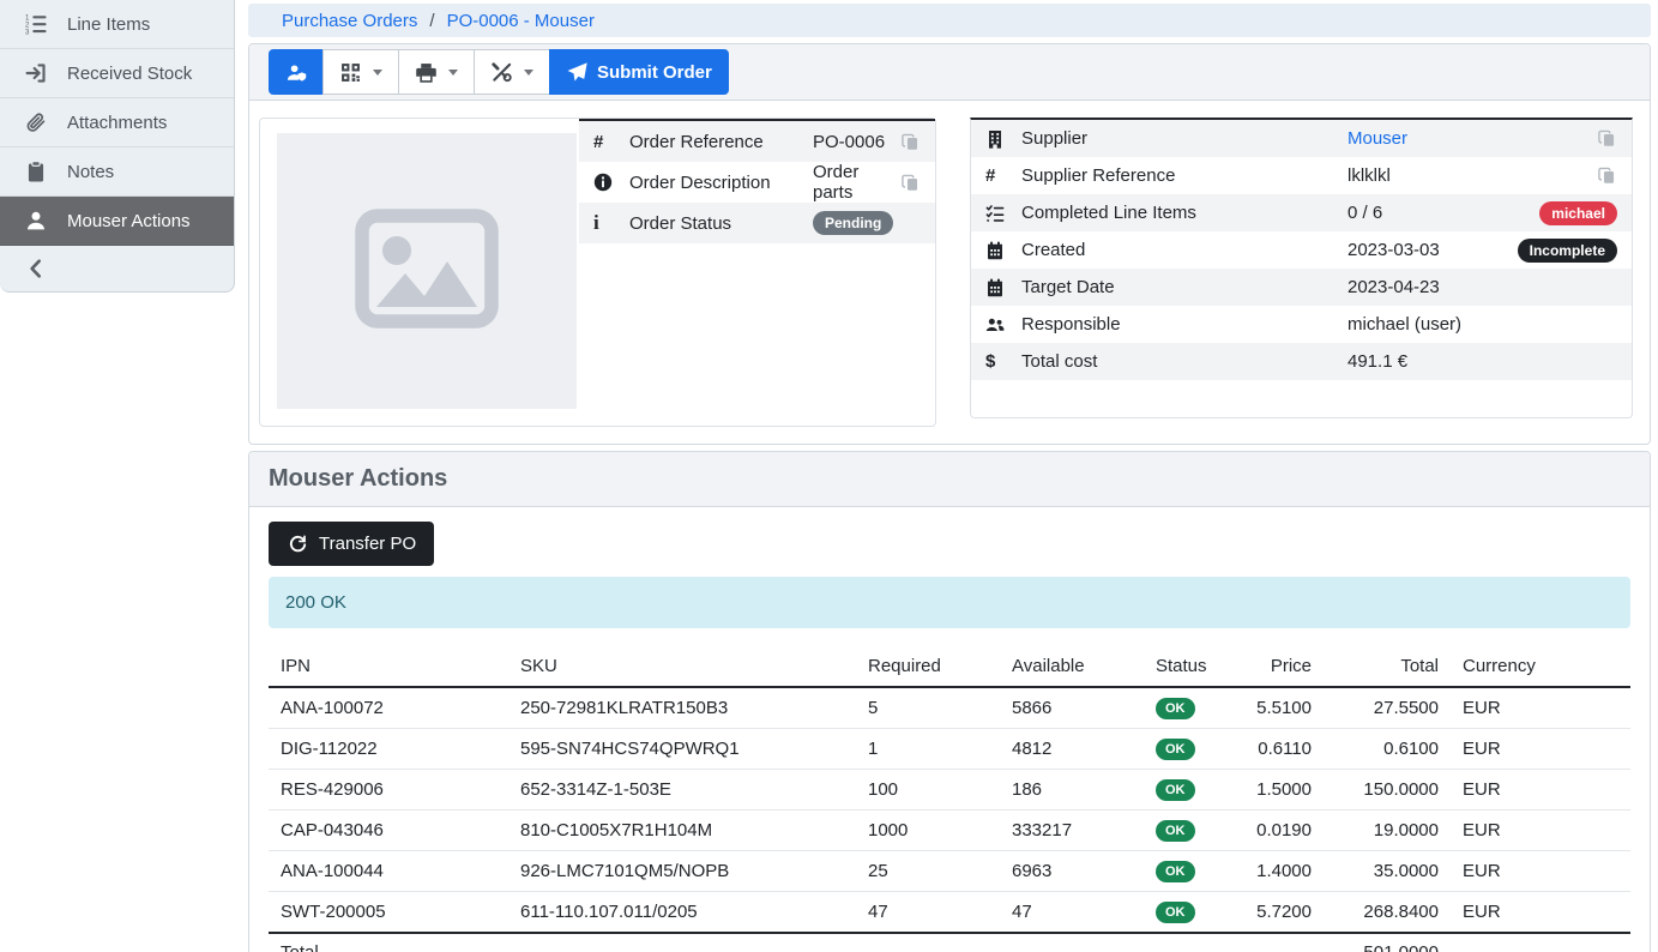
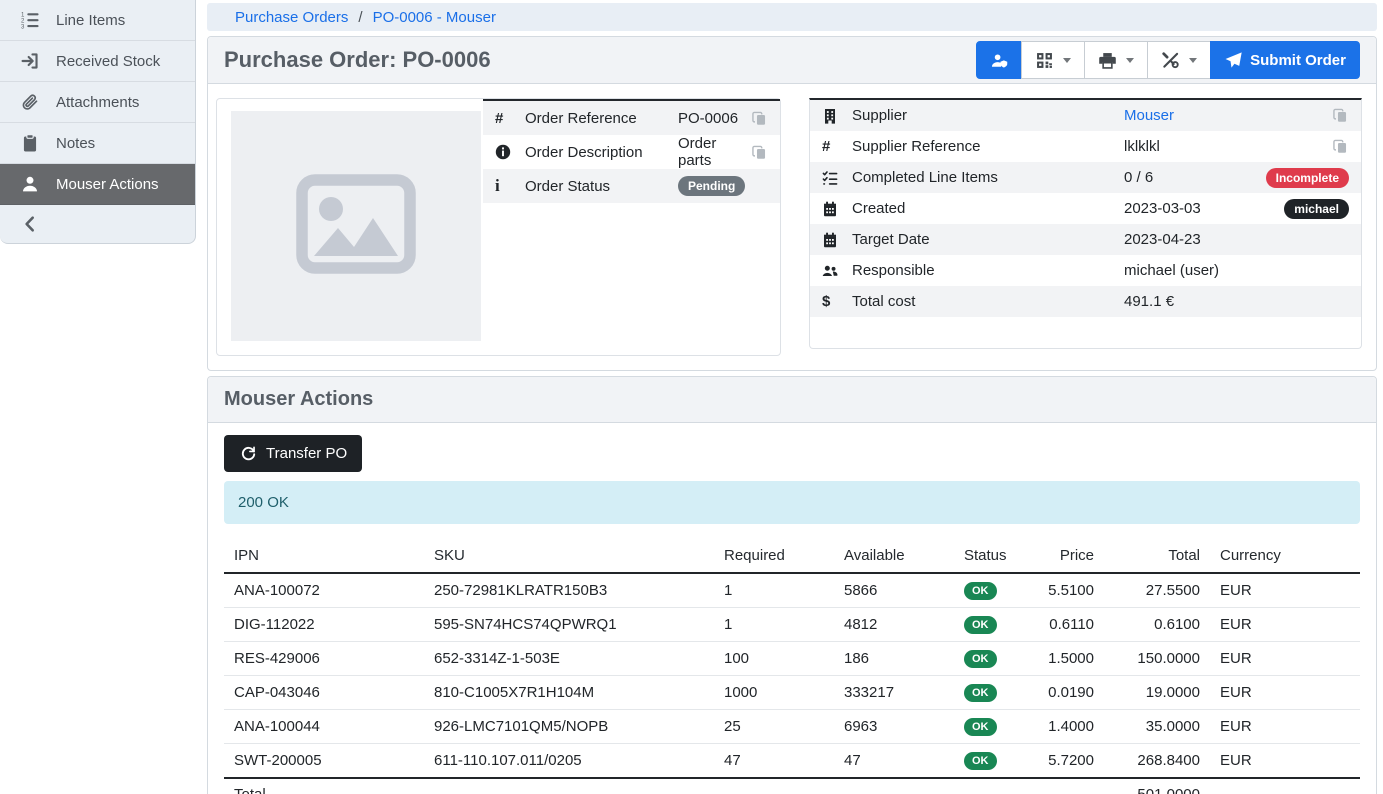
  Line Items
  Received Stock
  Attachments
  Notes
  Mouser Actions
  Purchase Orders
  /
  PO-0006 - Mouser
+ Purchase Order: PO-0006
  Submit Order
  #
  Order Reference
  PO-0006
  Order Description
  Order parts
  i
  Order Status
  Pending
  Supplier
  Mouser
  #
  Supplier Reference
  lklklkl
  Completed Line Items
  0 / 6
- michael
+ Incomplete
  Created
  2023-03-03
- Incomplete
+ michael
  Target Date
  2023-04-23
  Responsible
  michael (user)
  $
  Total cost
  491.1 €
  Mouser Actions
  Transfer PO
  200 OK
  IPN	SKU	Required	Available	Status	Price	Total	Currency
- ANA-100072	250-72981KLRATR150B3	5	5866	OK	5.5100	27.5500	EUR
+ ANA-100072	250-72981KLRATR150B3	1	5866	OK	5.5100	27.5500	EUR
  DIG-112022	595-SN74HCS74QPWRQ1	1	4812	OK	0.6110	0.6100	EUR
  RES-429006	652-3314Z-1-503E	100	186	OK	1.5000	150.0000	EUR
  CAP-043046	810-C1005X7R1H104M	1000	333217	OK	0.0190	19.0000	EUR
  ANA-100044	926-LMC7101QM5/NOPB	25	6963	OK	1.4000	35.0000	EUR
  SWT-200005	611-110.107.011/0205	47	47	OK	5.7200	268.8400	EUR
